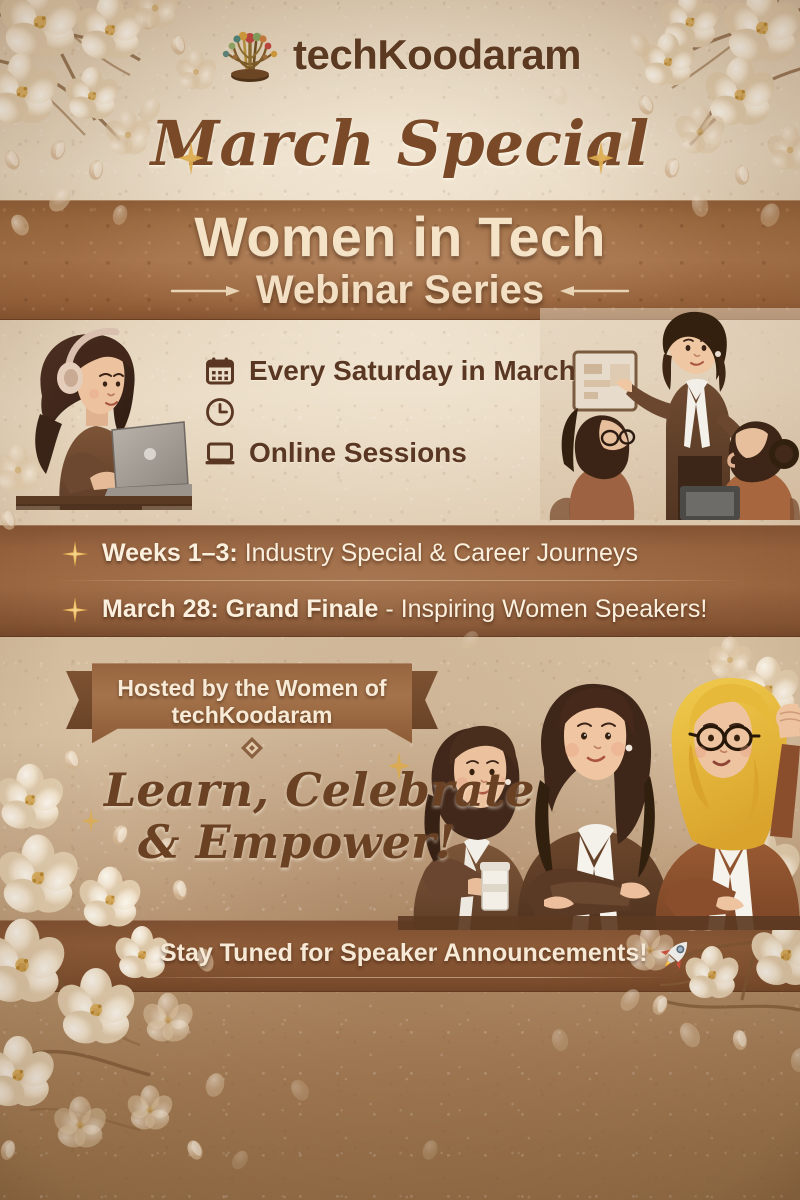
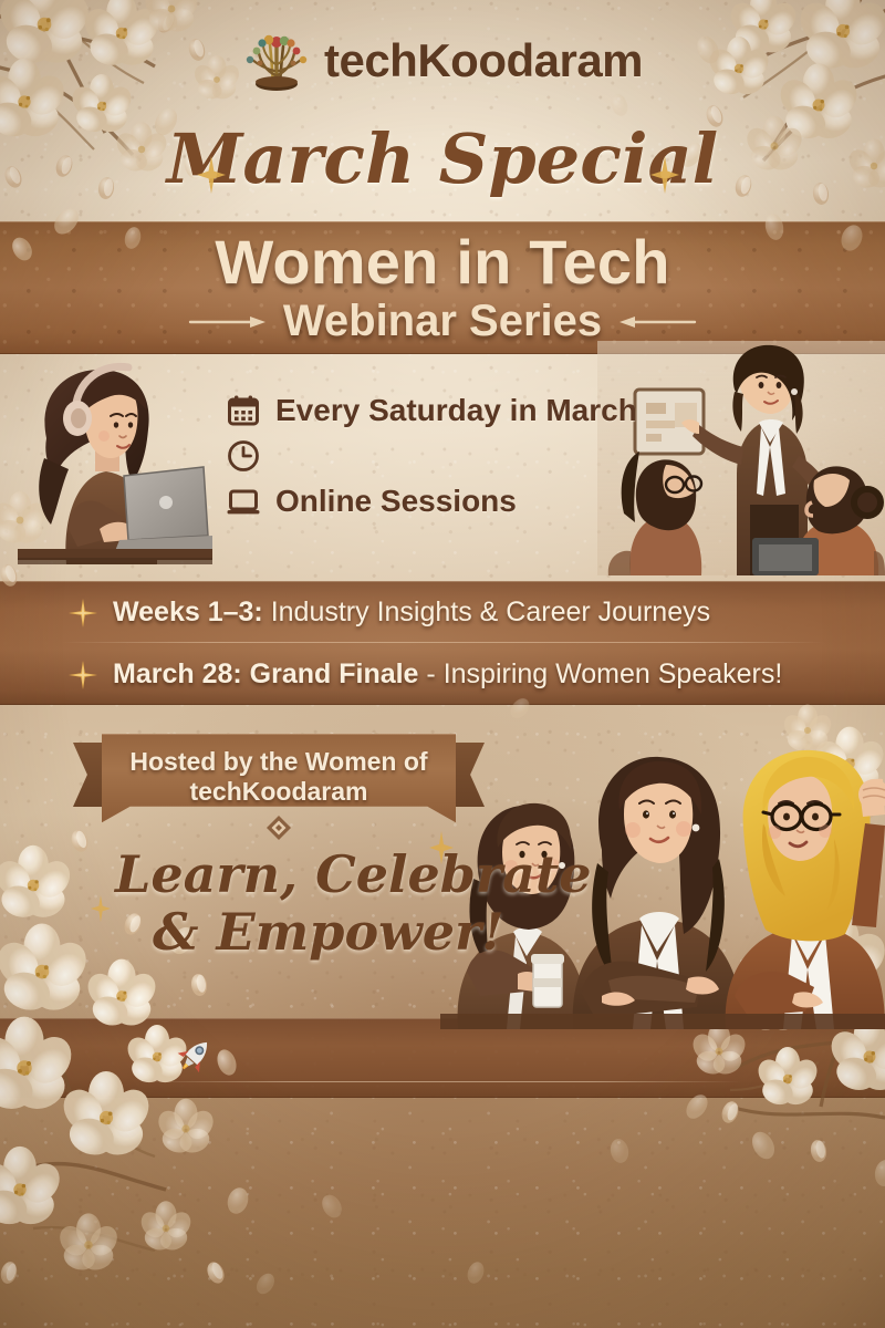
  techKoodaram
  March Special
  Women in Tech
  Webinar Series
  Every Saturday in March
  Online Sessions
- Weeks 1–3: Industry Special & Career Journeys
+ Weeks 1–3: Industry Insights & Career Journeys
  March 28: Grand Finale - Inspiring Women Speakers!
  Hosted by the Women of
  techKoodaram
  Learn, Celebrate
  & Empower!
- Stay Tuned for Speaker Announcements!
